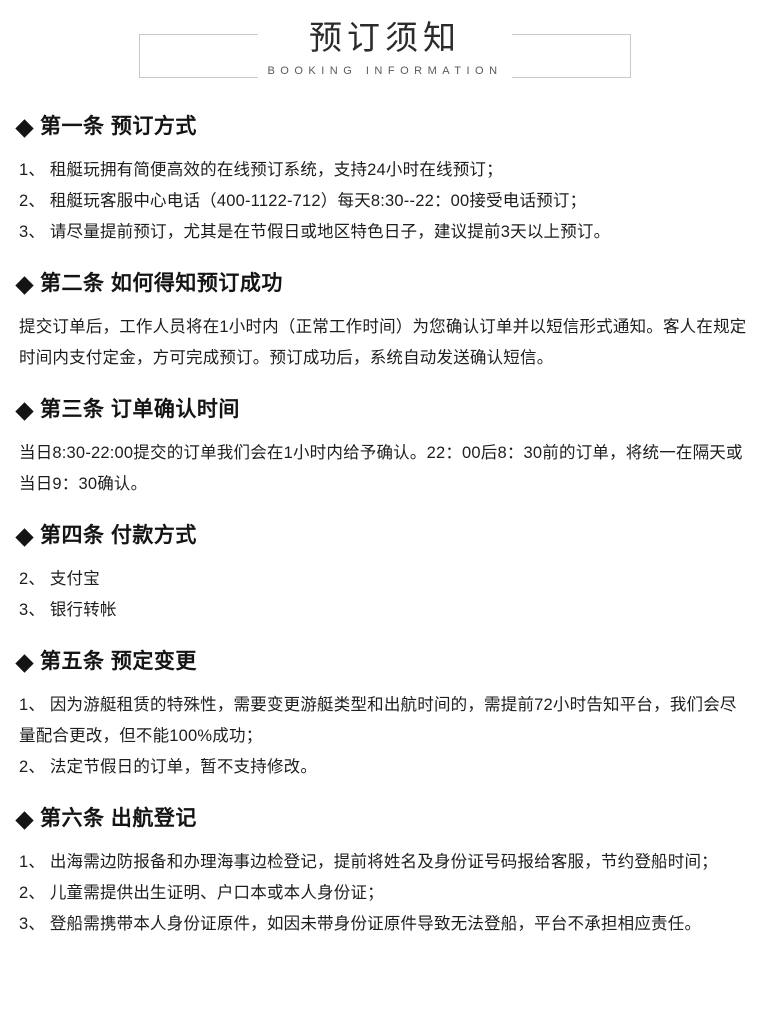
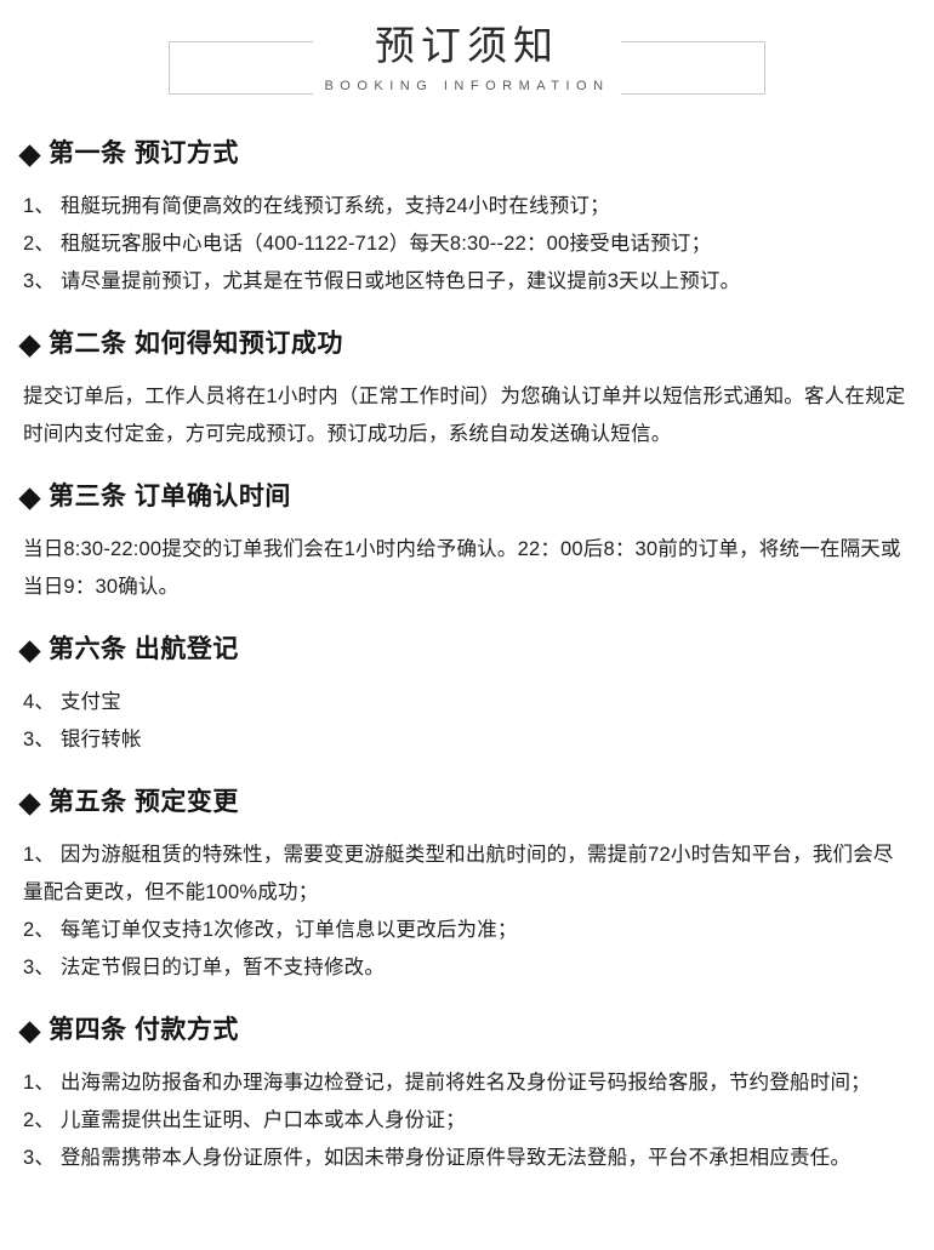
  预订须知
  BOOKING INFORMATION
  第一条 预订方式
  1、 租艇玩拥有简便高效的在线预订系统，支持24小时在线预订；
  2、 租艇玩客服中心电话（400-1122-712）每天8:30--22：00接受电话预订；
  3、 请尽量提前预订，尤其是在节假日或地区特色日子，建议提前3天以上预订。
  第二条 如何得知预订成功
  提交订单后，工作人员将在1小时内（正常工作时间）为您确认订单并以短信形式通知。客人在规定时间内支付定金，方可完成预订。预订成功后，系统自动发送确认短信。
  第三条 订单确认时间
  当日8:30-22:00提交的订单我们会在1小时内给予确认。22：00后8：30前的订单，将统一在隔天或当日9：30确认。
- 第四条 付款方式
+ 第六条 出航登记
- 2、 支付宝
+ 4、 支付宝
  3、 银行转帐
  第五条 预定变更
  1、 因为游艇租赁的特殊性，需要变更游艇类型和出航时间的，需提前72小时告知平台，我们会尽量配合更改，但不能100%成功；
+ 2、 每笔订单仅支持1次修改，订单信息以更改后为准；
- 2、 法定节假日的订单，暂不支持修改。
+ 3、 法定节假日的订单，暂不支持修改。
- 第六条 出航登记
+ 第四条 付款方式
  1、 出海需边防报备和办理海事边检登记，提前将姓名及身份证号码报给客服，节约登船时间；
  2、 儿童需提供出生证明、户口本或本人身份证；
  3、 登船需携带本人身份证原件，如因未带身份证原件导致无法登船，平台不承担相应责任。
